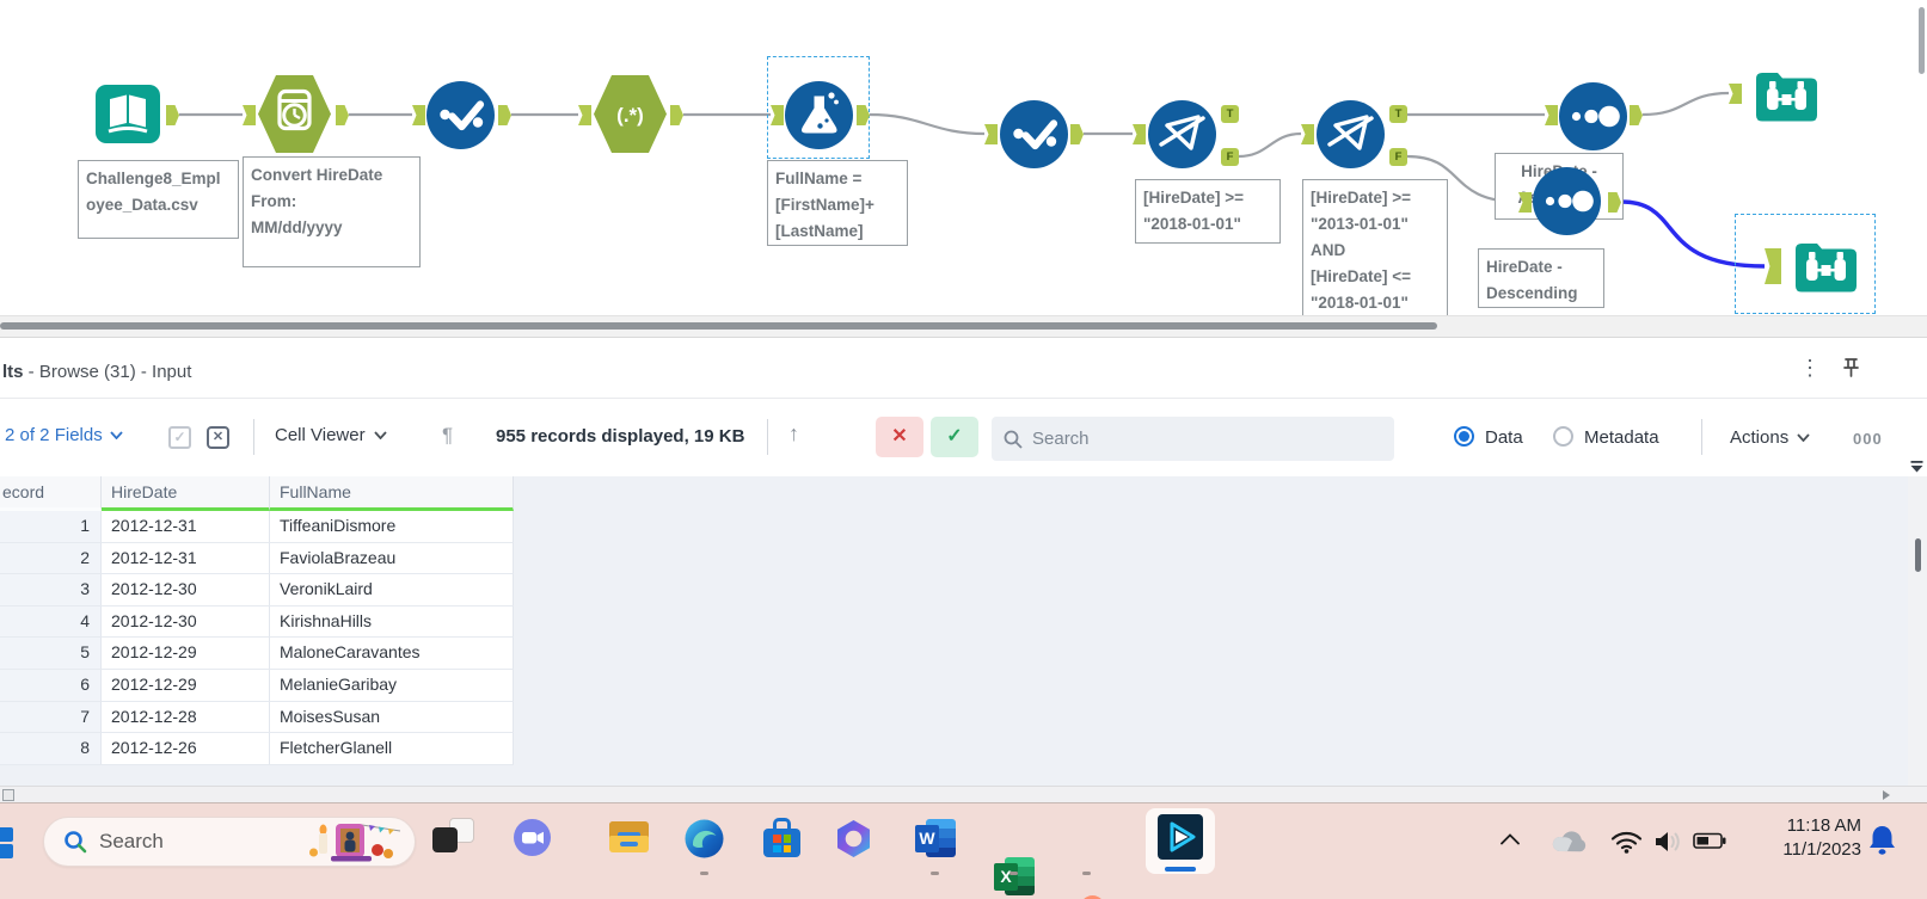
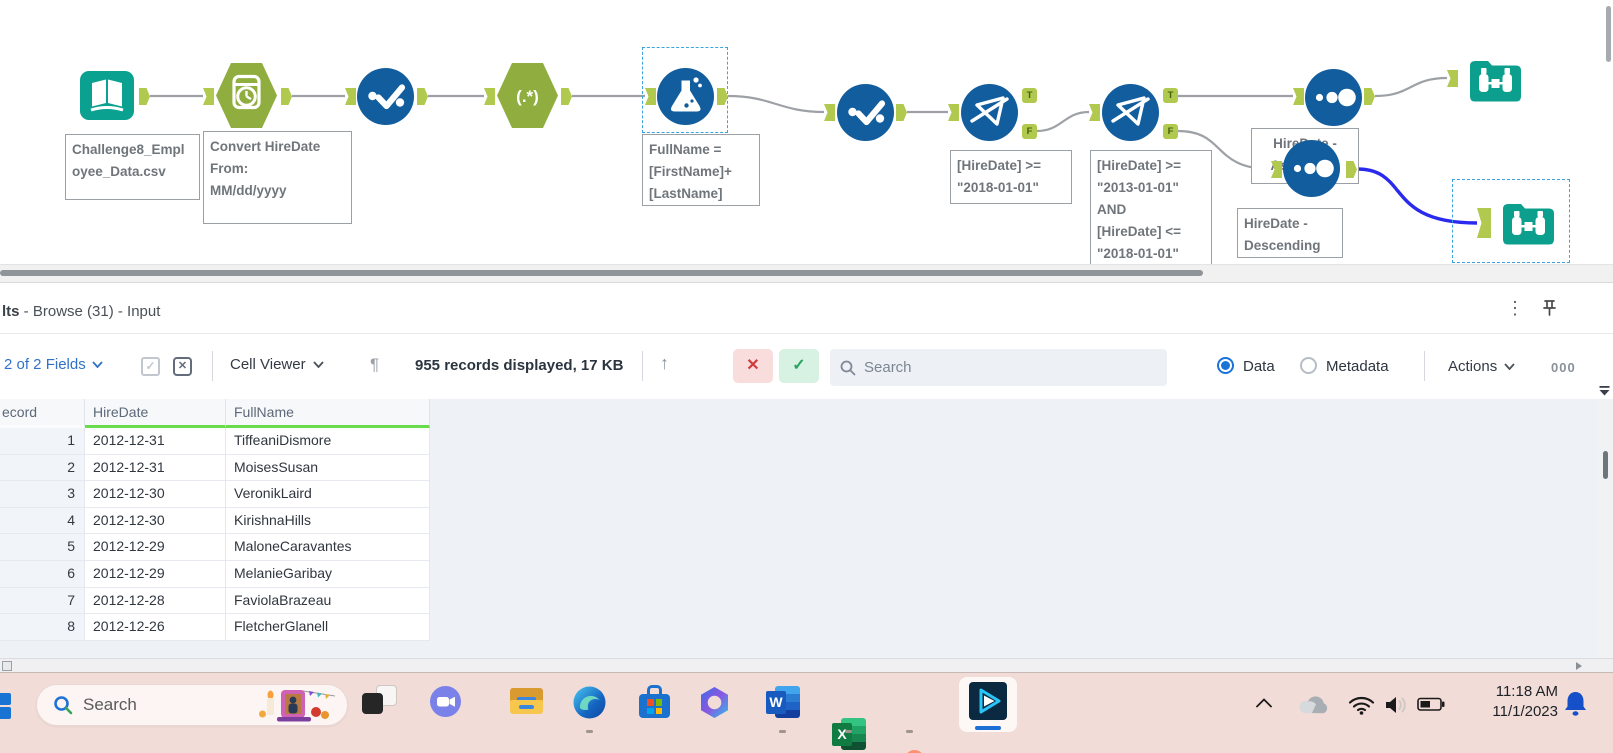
  Challenge8_Empl
  oyee_Data.csv
  Convert HireDate
  From:
  MM/dd/yyyy
  FullName =
  [FirstName]+
  [LastName]
  [HireDate] >=
  "2018-01-01"
  [HireDate] >=
  "2013-01-01"
  AND
  [HireDate] <=
  "2018-01-01"
  HireDate -
  Descending
  (.*)
  T
  F
  T
  F
  lts - Browse (31) - Input
  ⋮
  2 of 2 Fields
  ✓
  ✕
  Cell Viewer
  ¶
- 955 records displayed, 19 KB
+ 955 records displayed, 17 KB
  ↑
  ✕
  ✓
  Search
  Data
  Metadata
  Actions
  000
  ecord
  HireDate
  FullName
  1
  2012-12-31
  TiffeaniDismore
  2
  2012-12-31
- FaviolaBrazeau
+ MoisesSusan
  3
  2012-12-30
  VeronikLaird
  4
  2012-12-30
  KirishnaHills
  5
  2012-12-29
  MaloneCaravantes
  6
  2012-12-29
  MelanieGaribay
  7
  2012-12-28
- MoisesSusan
+ FaviolaBrazeau
  8
  2012-12-26
  FletcherGlanell
  Search
  W
  X
  11:18 AM
  11/1/2023
